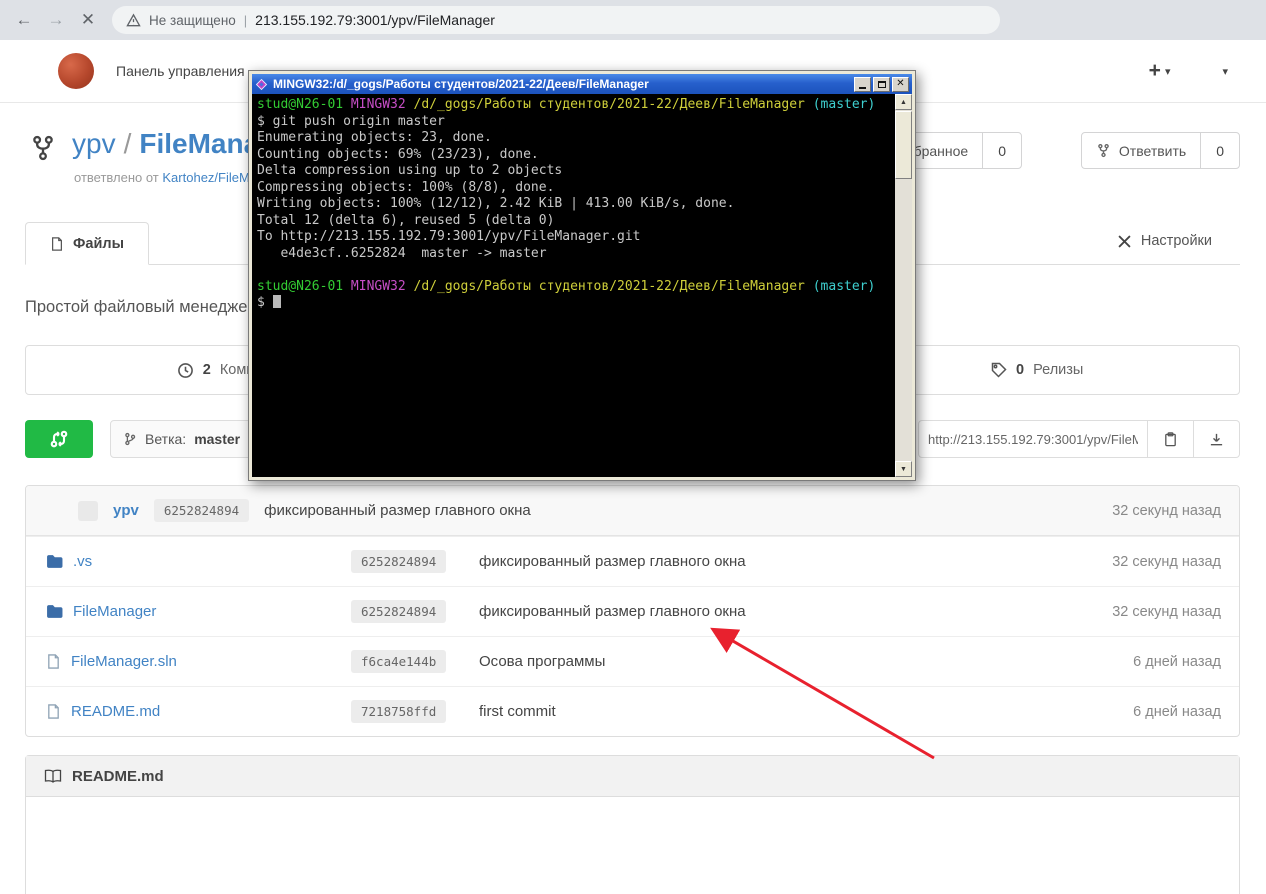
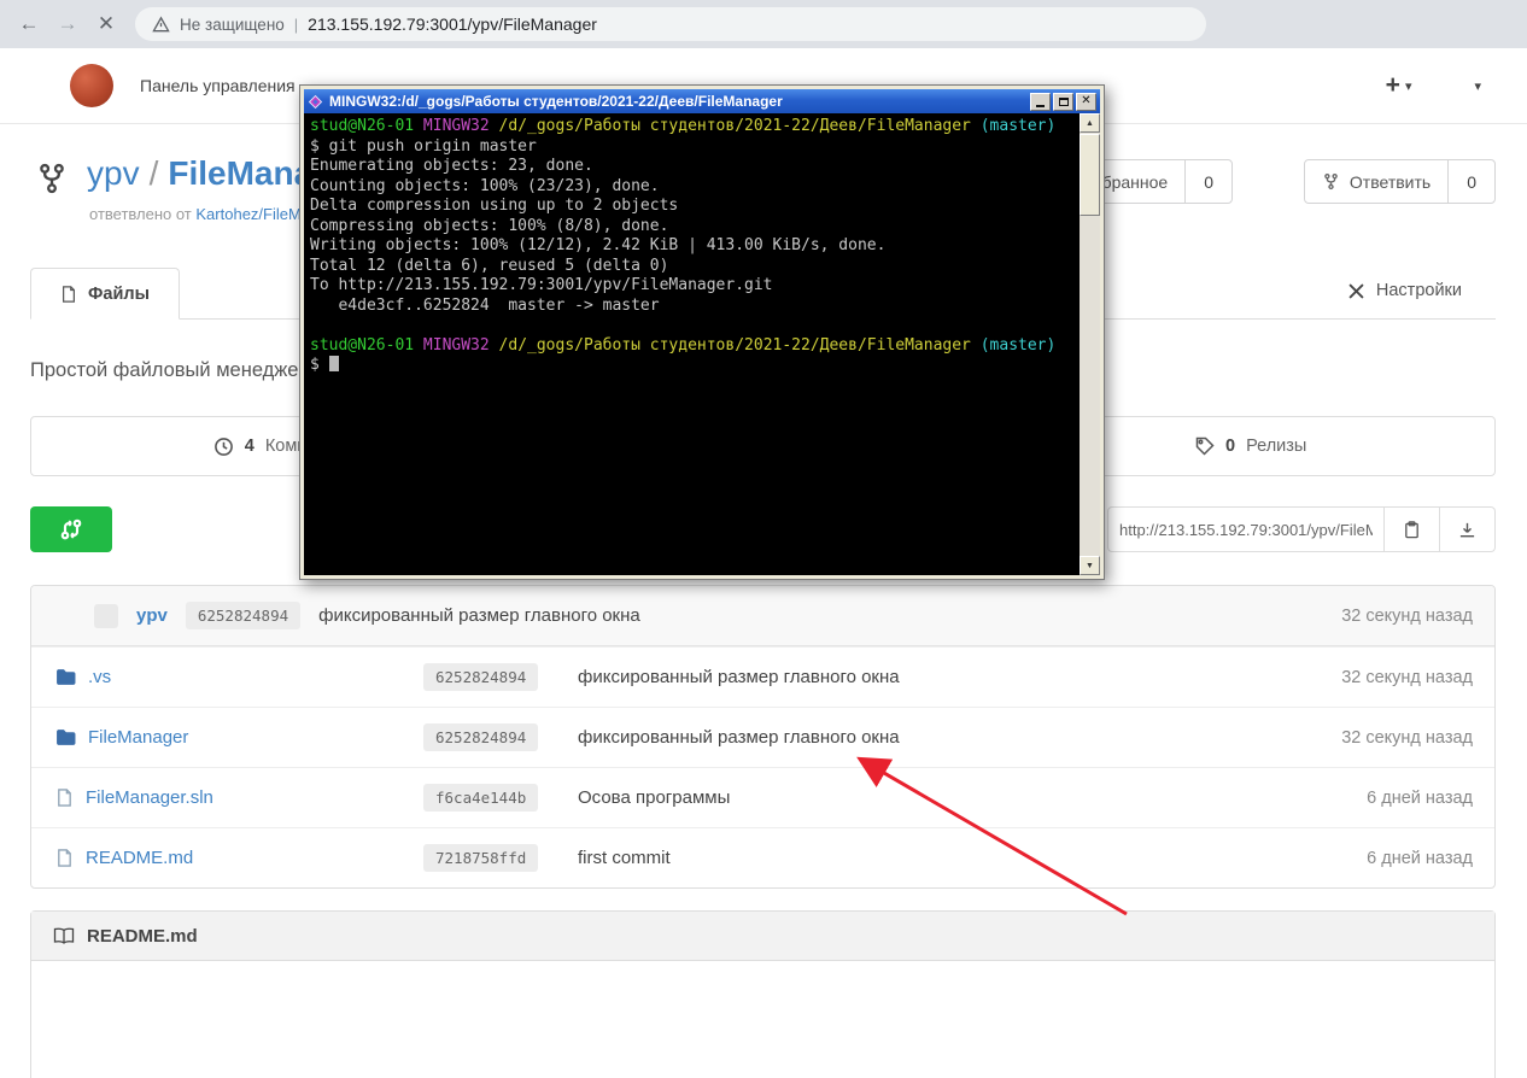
  ←
  →
  ✕
  Не защищено
  |
  213.155.192.79:3001/ypv/FileManager
  Панель управления
  +
  ▾
  ▾
  ypv / FileMan
  ответвлено от Kartohez/FileM
  бранное
  0
  Ответвить
  0
  Файлы
  Настройки
  Простой файловый менедже
- 2
+ 4
  0
  Релизы
- Ветка:
- master
  http://213.155.192.79:3001/ypv/FileM
  ypv
  6252824894
  фиксированный размер главного окна
  32 секунд назад
  .vs
  6252824894
  фиксированный размер главного окна
  32 секунд назад
  FileManager
  6252824894
  фиксированный размер главного окна
  32 секунд назад
  FileManager.sln
  f6ca4e144b
  Осова программы
  6 дней назад
  README.md
  7218758ffd
  first commit
  6 дней назад
  README.md
  MINGW32:/d/_gogs/Работы студентов/2021-22/Деев/FileManager
  ✕
  stud@N26-01 MINGW32 /d/_gogs/Работы студентов/2021-22/Деев/FileManager (master)
  $ git push origin master
  Enumerating objects: 23, done.
- Counting objects: 69% (23/23), done.
+ Counting objects: 100% (23/23), done.
  Delta compression using up to 2 objects
  Compressing objects: 100% (8/8), done.
  Writing objects: 100% (12/12), 2.42 KiB | 413.00 KiB/s, done.
  Total 12 (delta 6), reused 5 (delta 0)
  To http://213.155.192.79:3001/ypv/FileManager.git
  e4de3cf..6252824 master -> master
  stud@N26-01 MINGW32 /d/_gogs/Работы студентов/2021-22/Деев/FileManager (master)
  $
